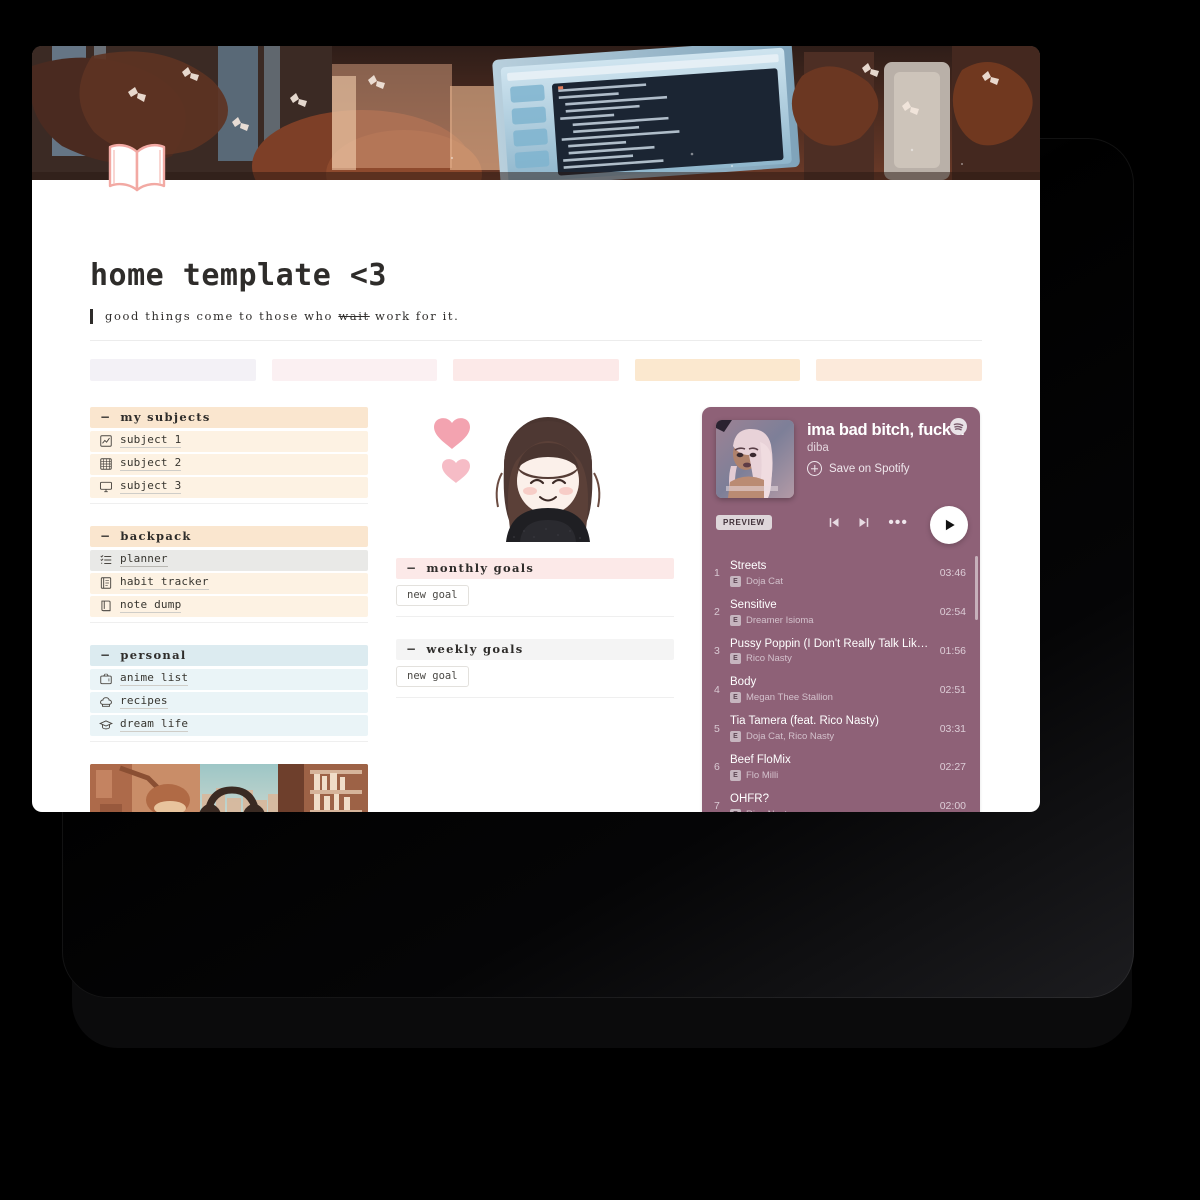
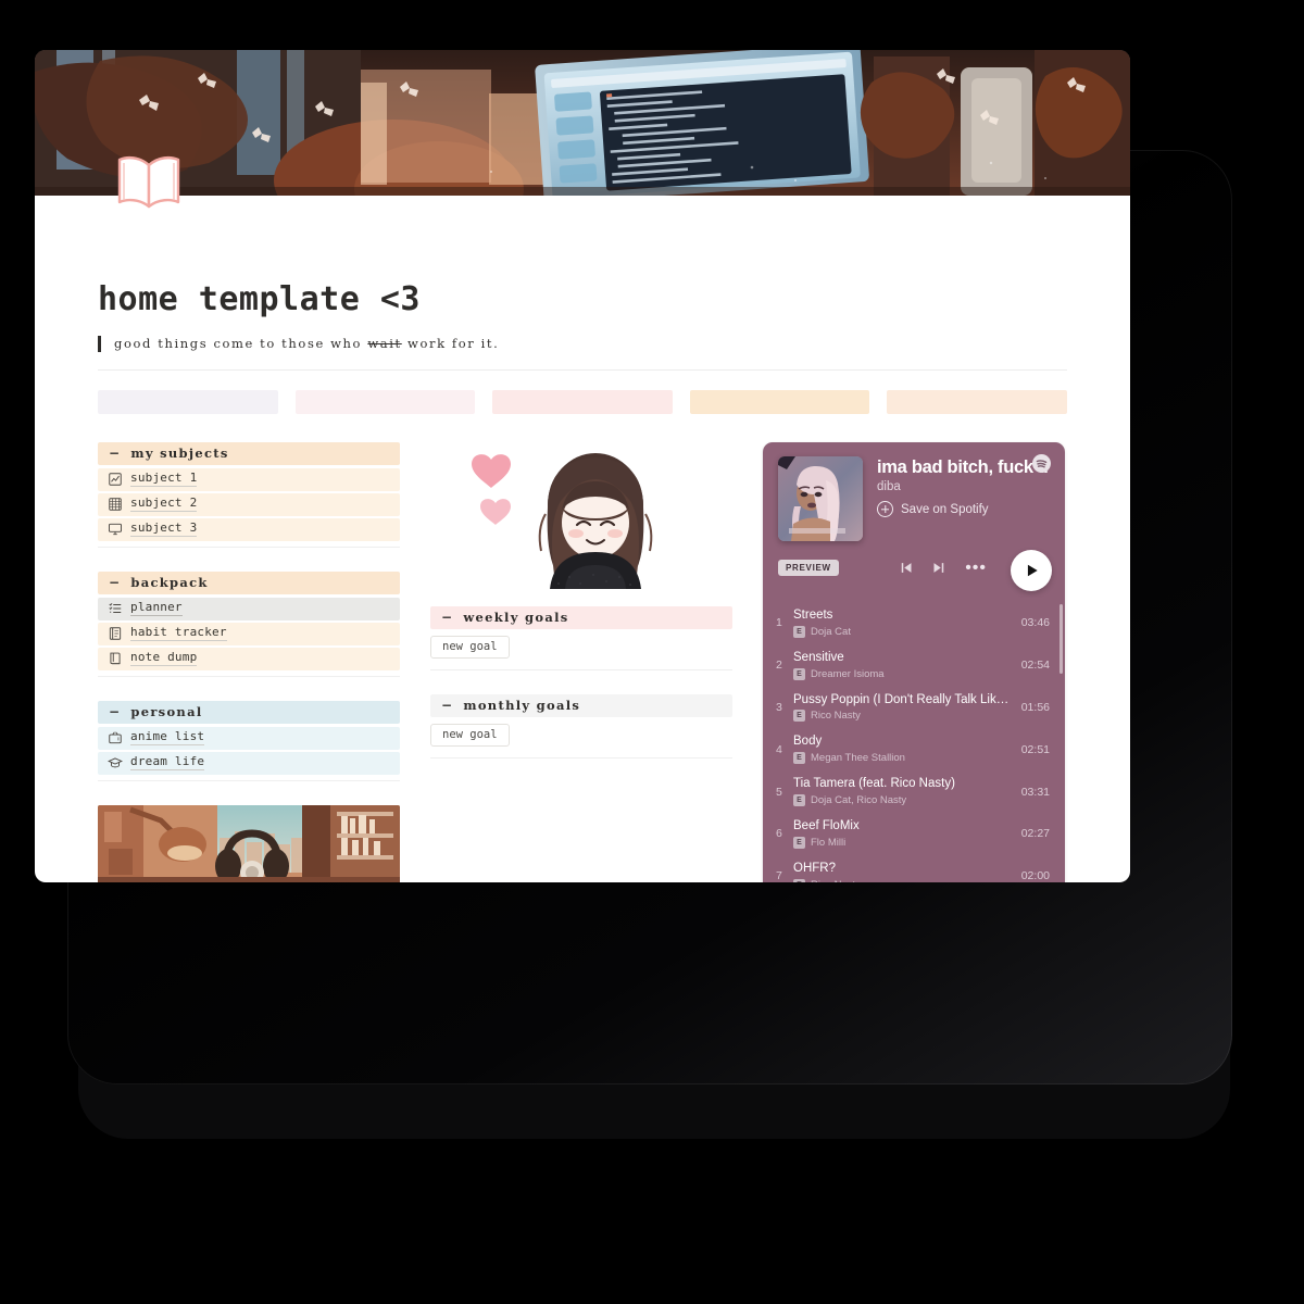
  home template <3
  good things come to those who wait work for it.
  −
  my subjects
  subject 1
  subject 2
  subject 3
  −
  backpack
  planner
  habit tracker
  note dump
  −
  personal
  anime list
- recipes
  dream life
  −
- monthly goals
+ weekly goals
  new goal
  −
- weekly goals
+ monthly goals
  new goal
  ima bad bitch, fuck
  diba
  Save on Spotify
  PREVIEW
  •••
  1
  Streets
  Doja Cat
  03:46
  2
  Sensitive
  Dreamer Isioma
  02:54
  3
  Pussy Poppin (I Don't Really Talk Like T
  Rico Nasty
  01:56
  4
  Body
  Megan Thee Stallion
  02:51
  5
  Tia Tamera (feat. Rico Nasty)
  Doja Cat, Rico Nasty
  03:31
  6
  Beef FloMix
  Flo Milli
  02:27
  7
  OHFR?
  02:00
